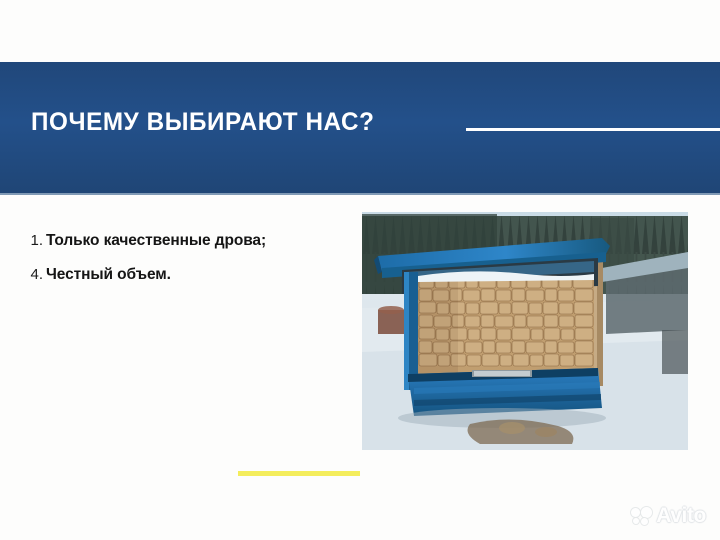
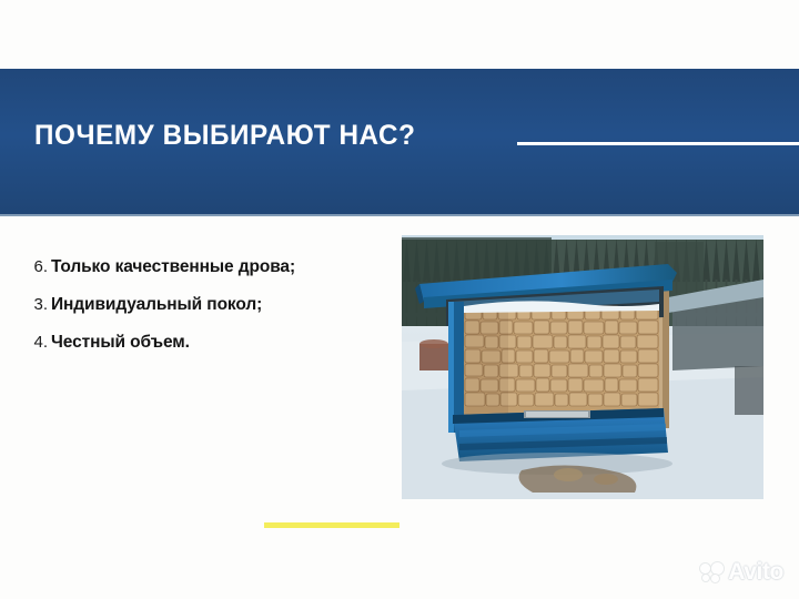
  ПОЧЕМУ ВЫБИРАЮТ НАС?
- 1.
+ 6.
  Только качественные дрова;
+ 3.
+ Индивидуальный покол;
  4.
  Честный объем.
  Avito
